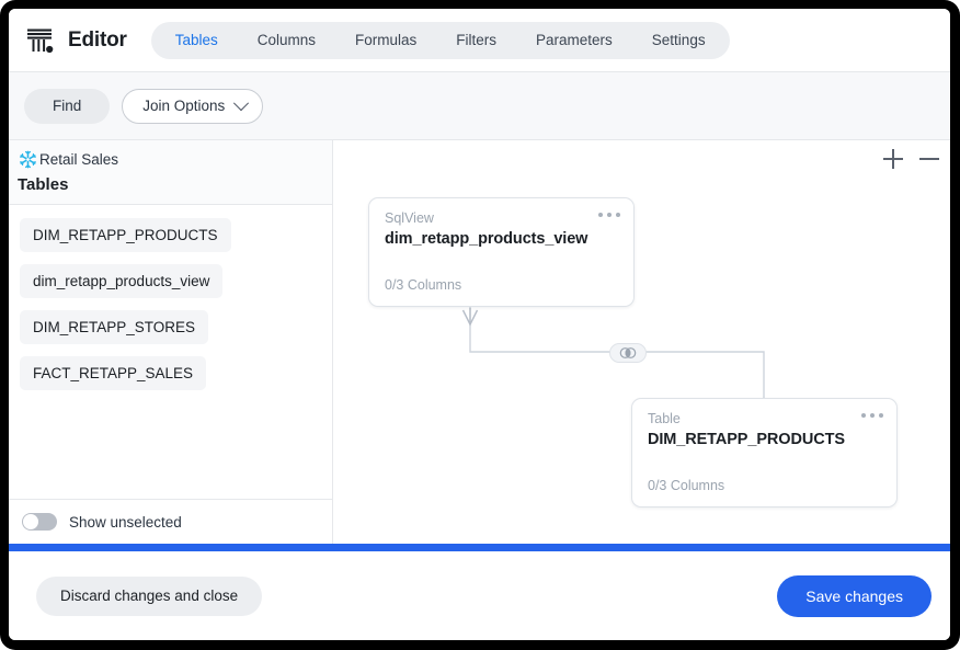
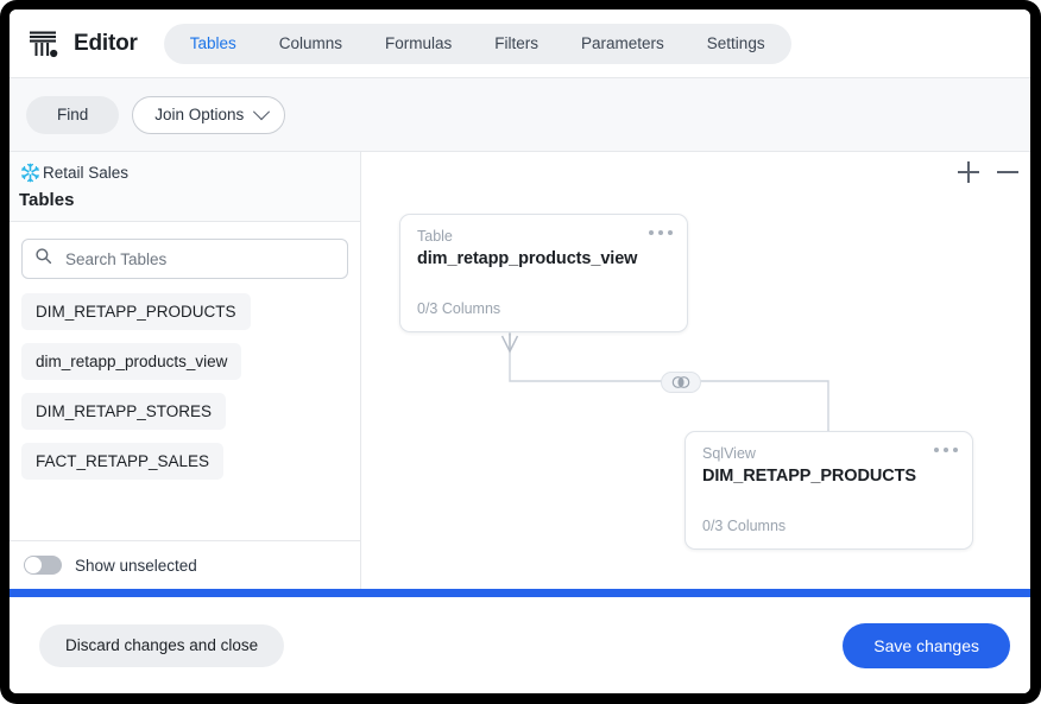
  Editor
  Tables
  Columns
  Formulas
  Filters
  Parameters
  Settings
  Find
  Join Options
  Retail Sales
  Tables
+ Search Tables
  DIM_RETAPP_PRODUCTS
  dim_retapp_products_view
  DIM_RETAPP_STORES
  FACT_RETAPP_SALES
  Show unselected
- SqlView
+ Table
  dim_retapp_products_view
  0/3 Columns
- Table
+ SqlView
  DIM_RETAPP_PRODUCTS
  0/3 Columns
  Discard changes and close
  Save changes
